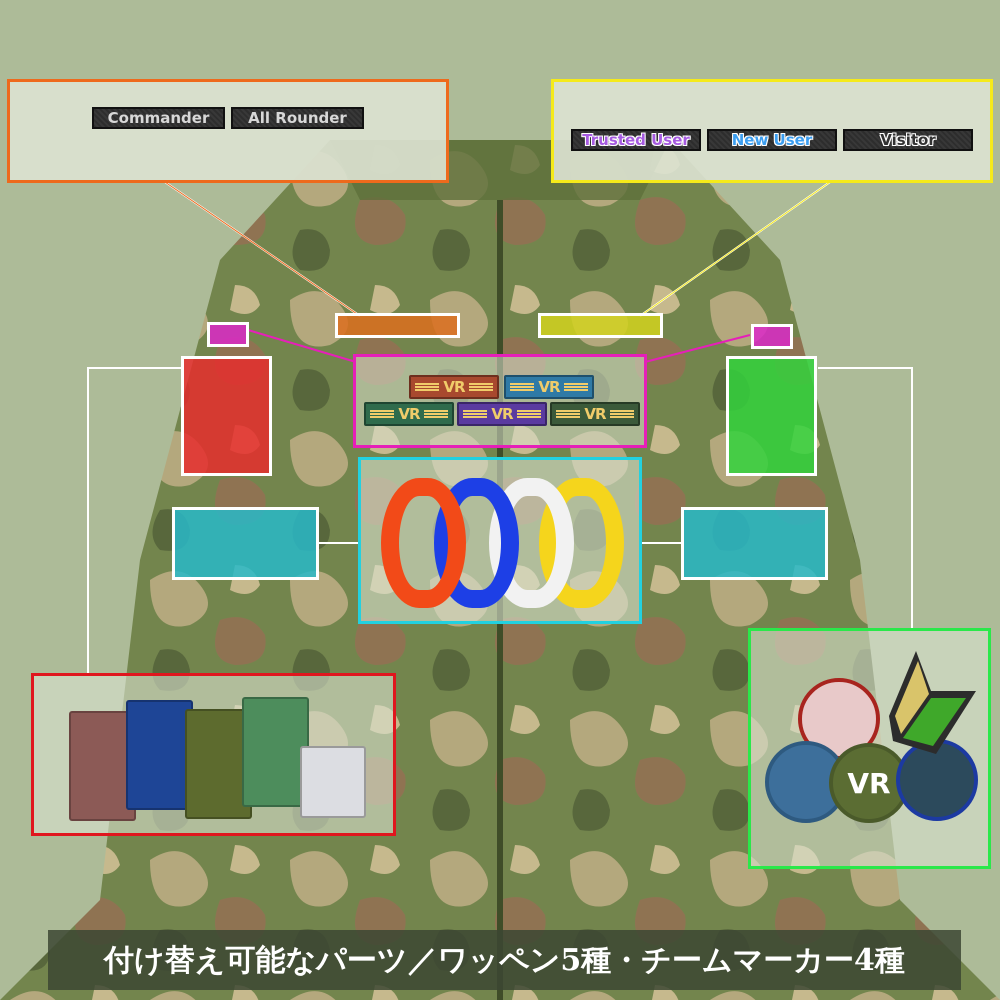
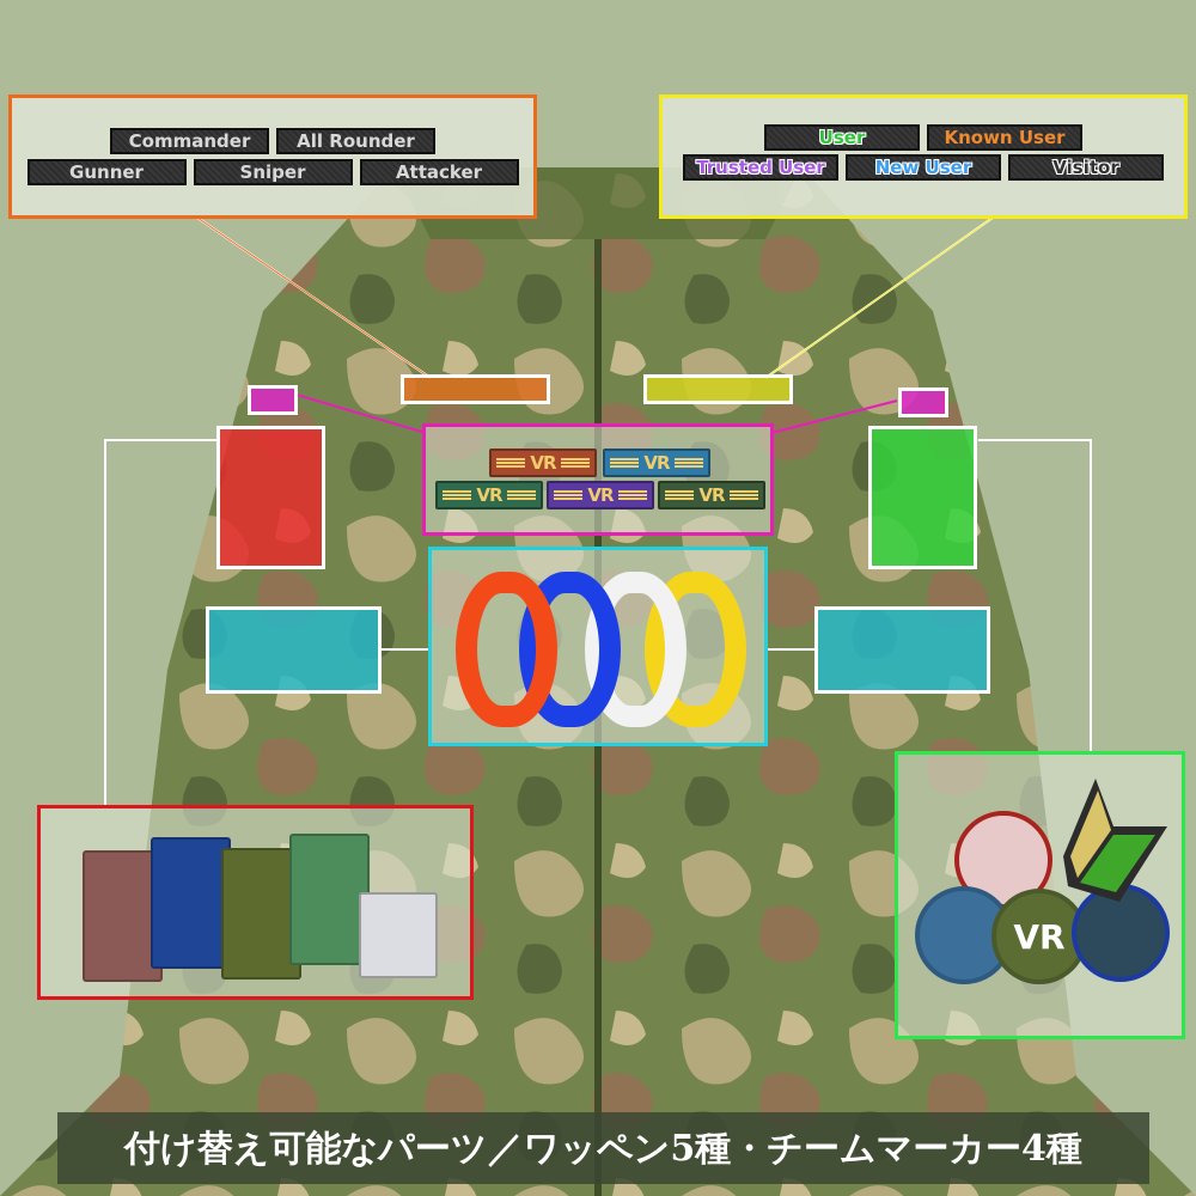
  Commander
  All Rounder
+ Gunner
+ Sniper
+ Attacker
+ User
+ Known User
  Trusted User
  New User
  Visitor
  VR
  VR
  VR
  VR
  VR
  VR
  付け替え可能なパーツ／ワッペン5種・チームマーカー4種
